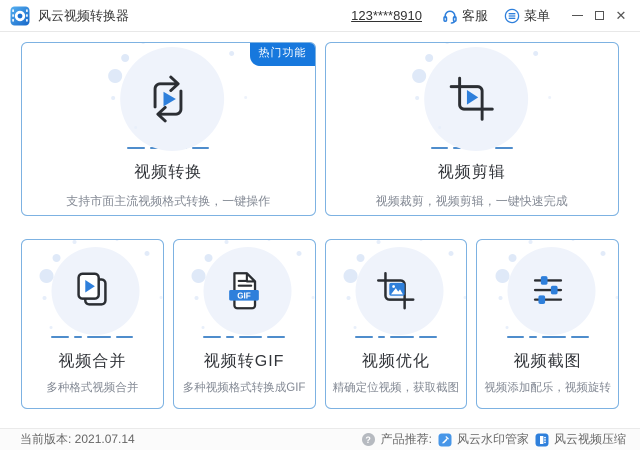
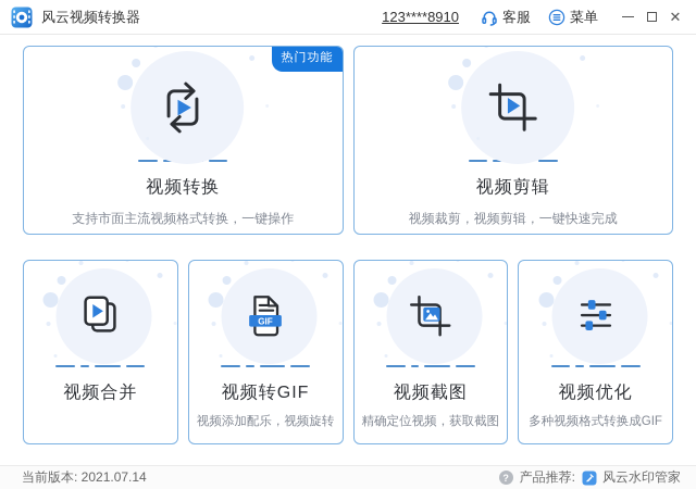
  风云视频转换器
  123****8910
  客服
  菜单
  ✕
  热门功能
  视频转换
  支持市面主流视频格式转换，一键操作
  视频剪辑
  视频裁剪，视频剪辑，一键快速完成
  视频合并
- 多种格式视频合并
  GIF
  视频转GIF
- 多种视频格式转换成GIF
+ 视频添加配乐，视频旋转
- 视频优化
+ 视频截图
  精确定位视频，获取截图
- 视频截图
+ 视频优化
- 视频添加配乐，视频旋转
+ 多种视频格式转换成GIF
  当前版本: 2021.07.14
  ?
  产品推荐:
  风云水印管家
- 风云视频压缩
